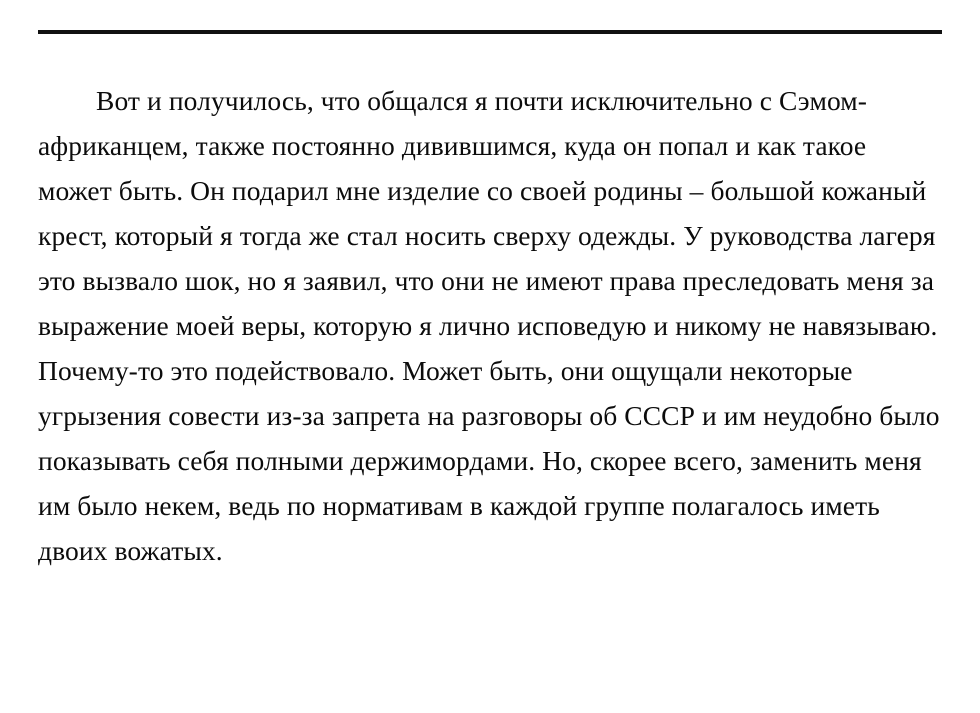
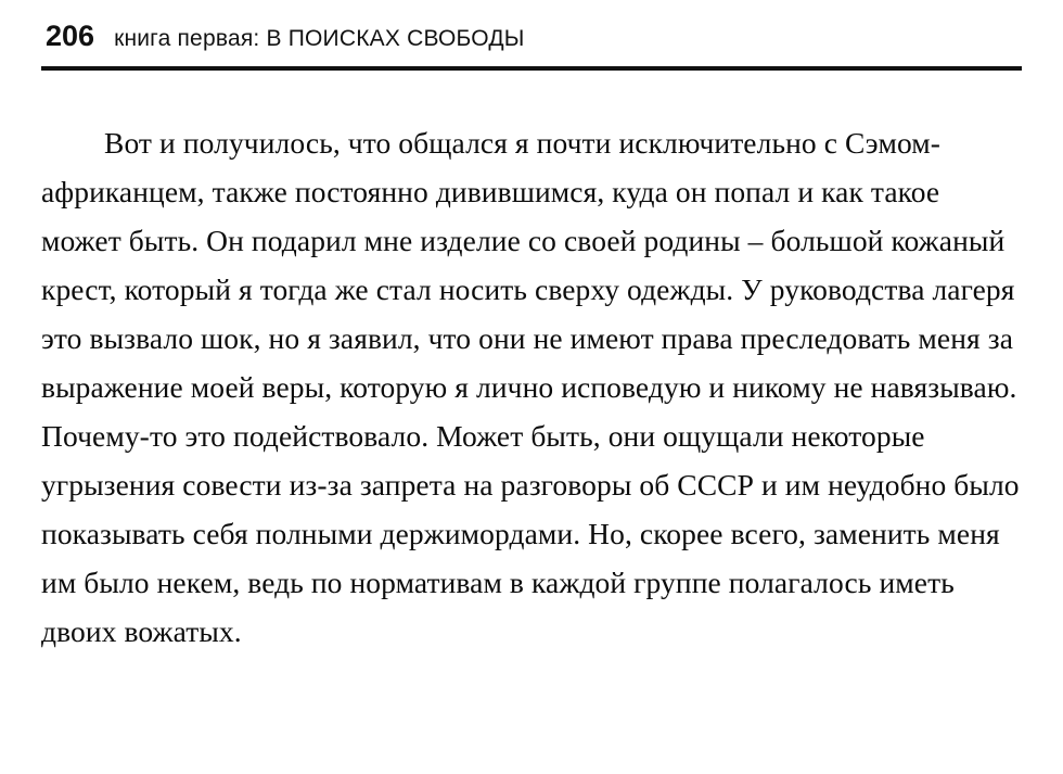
+ 206
+ книга первая: В ПОИСКАХ СВОБОДЫ
  Вот и получилось, что общался я почти исключительно с Сэмом-африканцем, также постоянно дивившимся, куда он попал и как такое может быть. Он подарил мне изделие со своей родины – большой кожаный крест, который я тогда же стал носить сверху одежды. У руководства лагеря это вызвало шок, но я заявил, что они не имеют права преследовать меня за выражение моей веры, которую я лично исповедую и никому не навязываю. Почему-то это подействовало. Может быть, они ощущали некоторые угрызения совести из-за запрета на разговоры об СССР и им неудобно было показывать себя полными держимордами. Но, скорее всего, заменить меня им было некем, ведь по нормативам в каждой группе полагалось иметь двоих вожатых.
